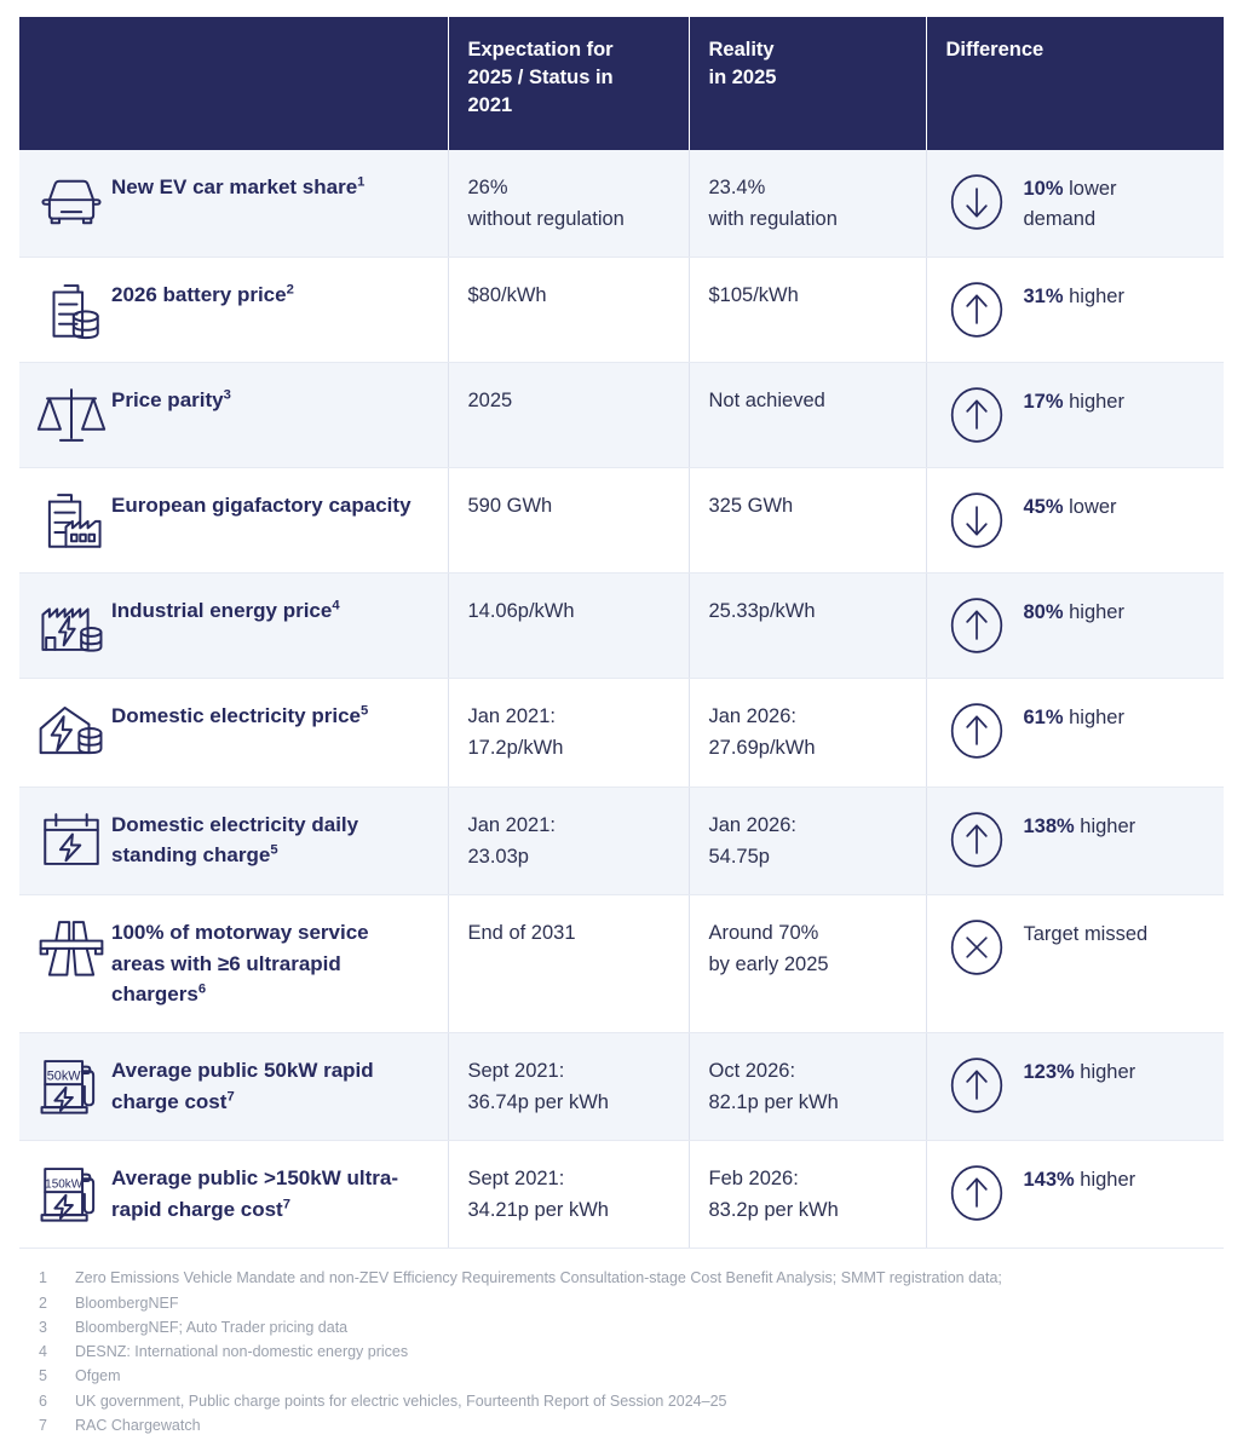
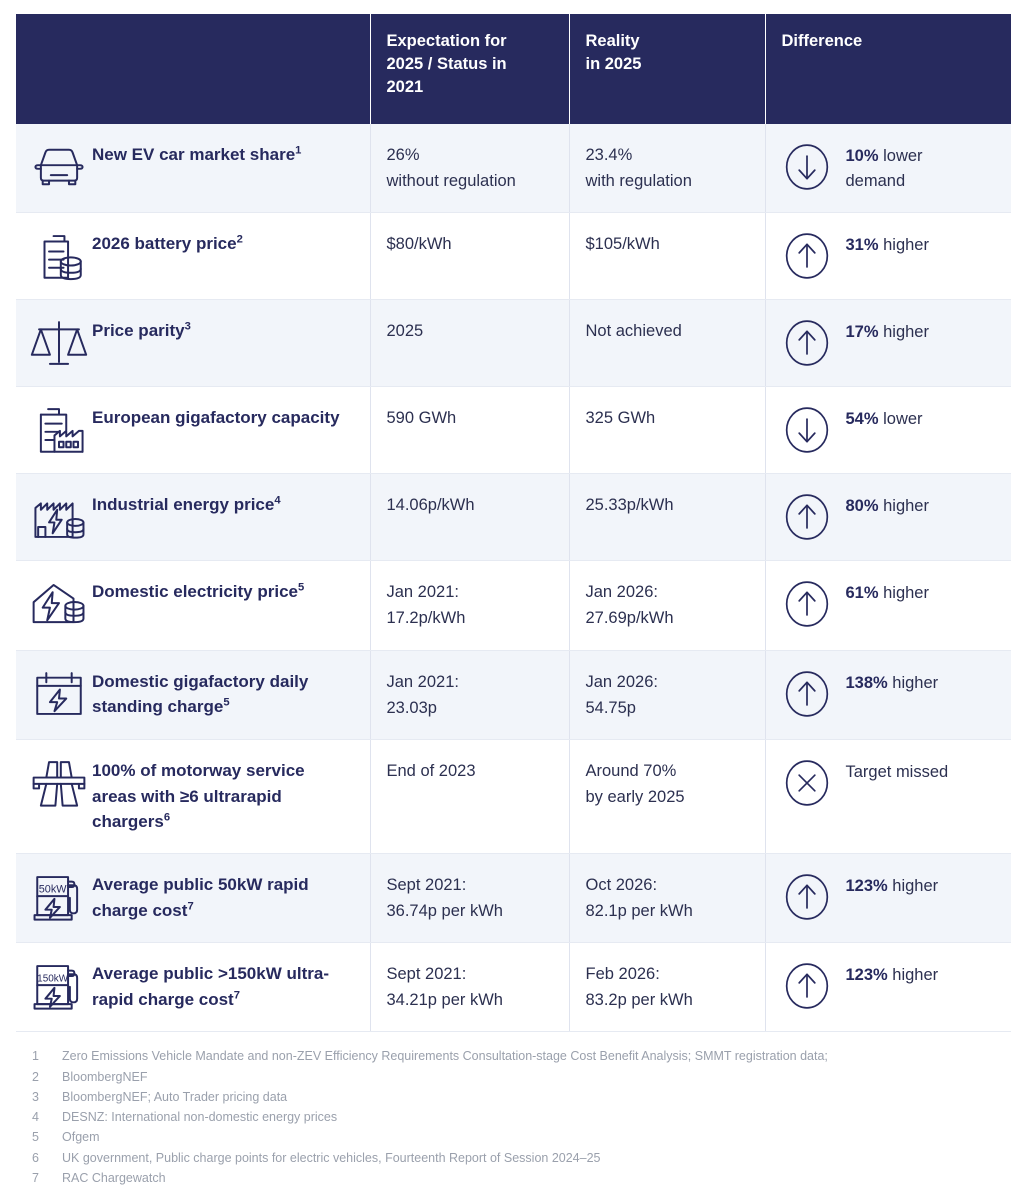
  	Expectation for 2025 / Status in 2021	Reality in 2025	Difference
  	New EV car market share1	26% without regulation	23.4% with regulation	10% lower demand
  	2026 battery price2	$80/kWh	$105/kWh	31% higher
  	Price parity3	2025	Not achieved	17% higher
- 	European gigafactory capacity	590 GWh	325 GWh	45% lower
+ 	European gigafactory capacity	590 GWh	325 GWh	54% lower
  	Industrial energy price4	14.06p/kWh	25.33p/kWh	80% higher
  	Domestic electricity price5	Jan 2021: 17.2p/kWh	Jan 2026: 27.69p/kWh	61% higher
- 	Domestic electricity daily standing charge5	Jan 2021: 23.03p	Jan 2026: 54.75p	138% higher
+ 	Domestic gigafactory daily standing charge5	Jan 2021: 23.03p	Jan 2026: 54.75p	138% higher
- 	100% of motorway service areas with ≥6 ultrarapid chargers6	End of 2031	Around 70% by early 2025	Target missed
+ 	100% of motorway service areas with ≥6 ultrarapid chargers6	End of 2023	Around 70% by early 2025	Target missed
  50kW	Average public 50kW rapid charge cost7	Sept 2021: 36.74p per kWh	Oct 2026: 82.1p per kWh	123% higher
- 150kW	Average public >150kW ultra-rapid charge cost7	Sept 2021: 34.21p per kWh	Feb 2026: 83.2p per kWh	143% higher
+ 150kW	Average public >150kW ultra-rapid charge cost7	Sept 2021: 34.21p per kWh	Feb 2026: 83.2p per kWh	123% higher
  1
  Zero Emissions Vehicle Mandate and non-ZEV Efficiency Requirements Consultation-stage Cost Benefit Analysis; SMMT registration data;
  2
  BloombergNEF
  3
  BloombergNEF; Auto Trader pricing data
  4
  DESNZ: International non-domestic energy prices
  5
  Ofgem
  6
  UK government, Public charge points for electric vehicles, Fourteenth Report of Session 2024–25
  7
  RAC Chargewatch
